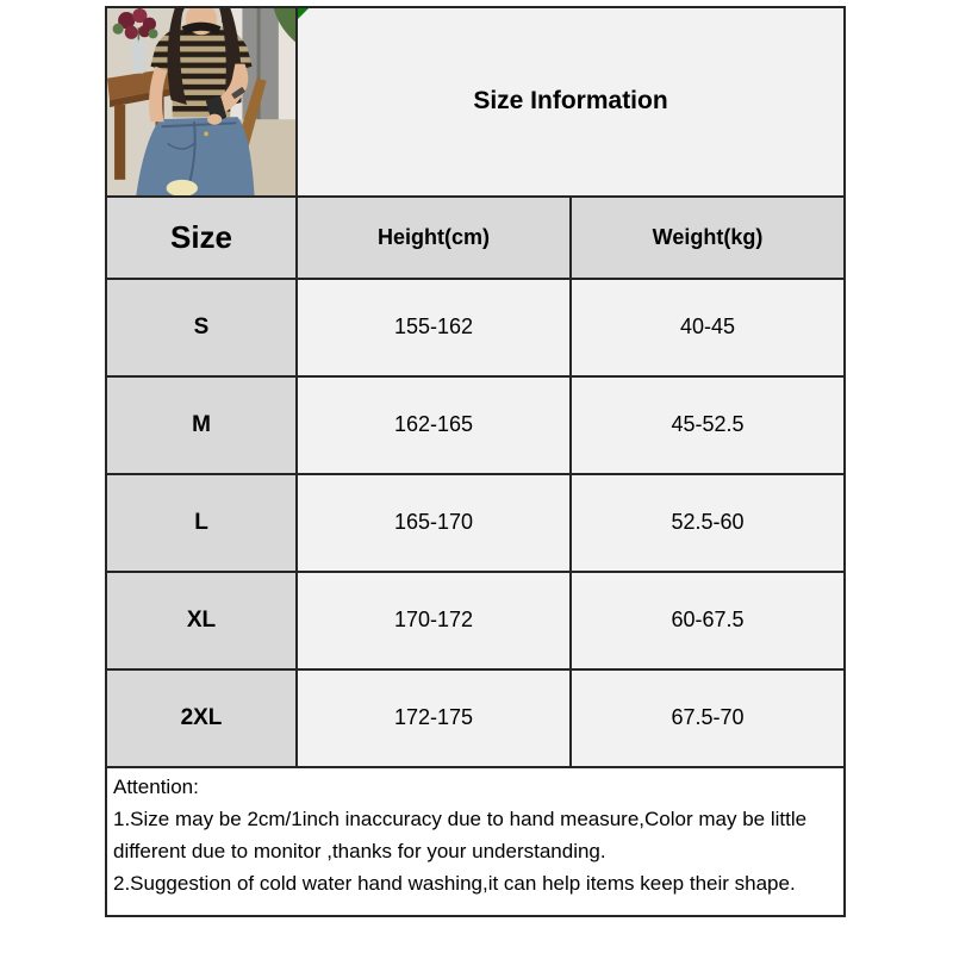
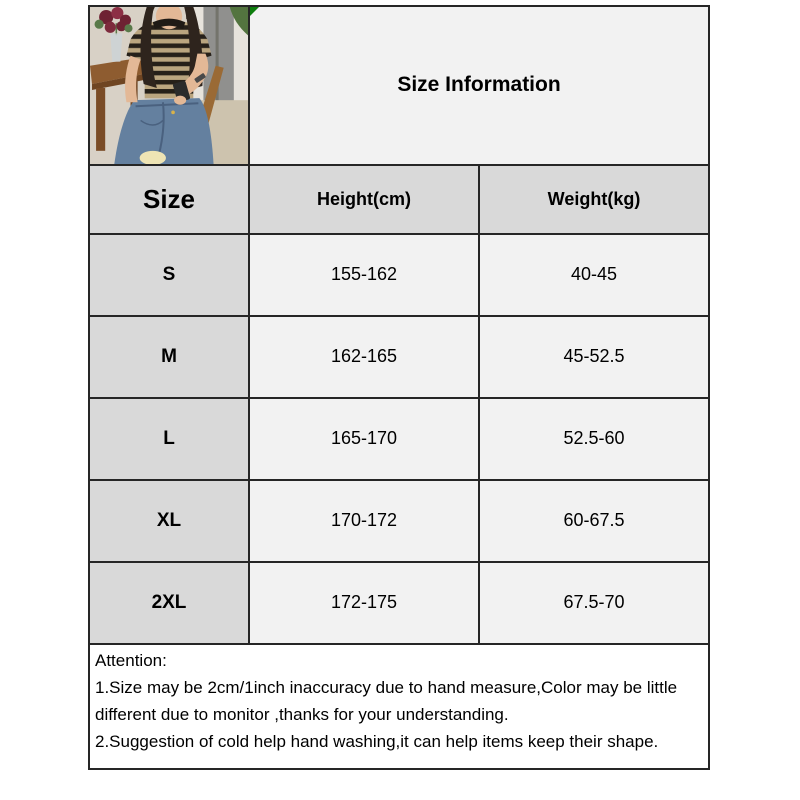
  	Size Information
  Size	Height(cm)	Weight(kg)
  S	155-162	40-45
  M	162-165	45-52.5
  L	165-170	52.5-60
  XL	170-172	60-67.5
  2XL	172-175	67.5-70
- Attention: 1.Size may be 2cm/1inch inaccuracy due to hand measure,Color may be little different due to monitor ,thanks for your understanding. 2.Suggestion of cold water hand washing,it can help items keep their shape.
+ Attention: 1.Size may be 2cm/1inch inaccuracy due to hand measure,Color may be little different due to monitor ,thanks for your understanding. 2.Suggestion of cold help hand washing,it can help items keep their shape.
